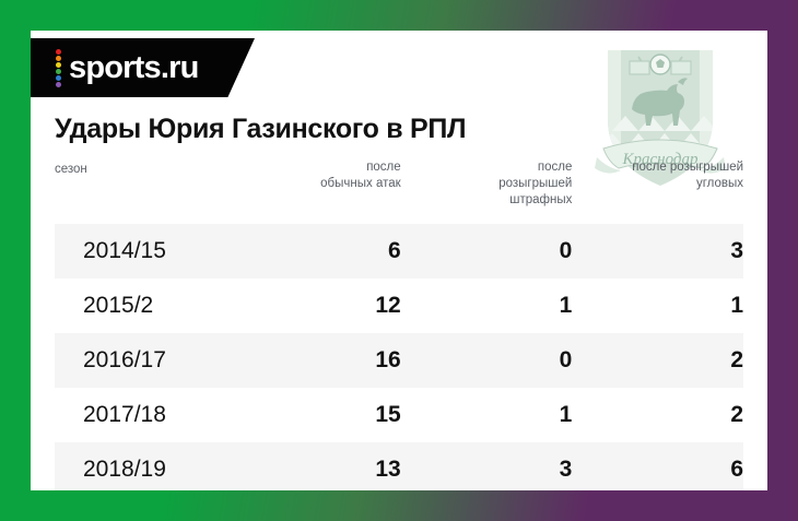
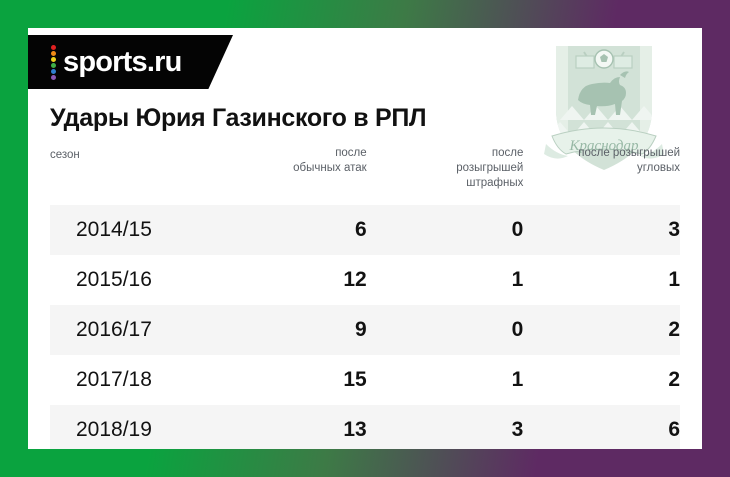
  sports.ru
  Краснодар
  Удары Юрия Газинского в РПЛ
  сезон
  после
  обычных атак
  после
  розыгрышей
  штрафных
  после розыгрышей
  угловых
  2014/15
  6
  0
  3
- 2015/2
+ 2015/16
  12
  1
  1
  2016/17
- 16
+ 9
  0
  2
  2017/18
  15
  1
  2
  2018/19
  13
  3
  6
